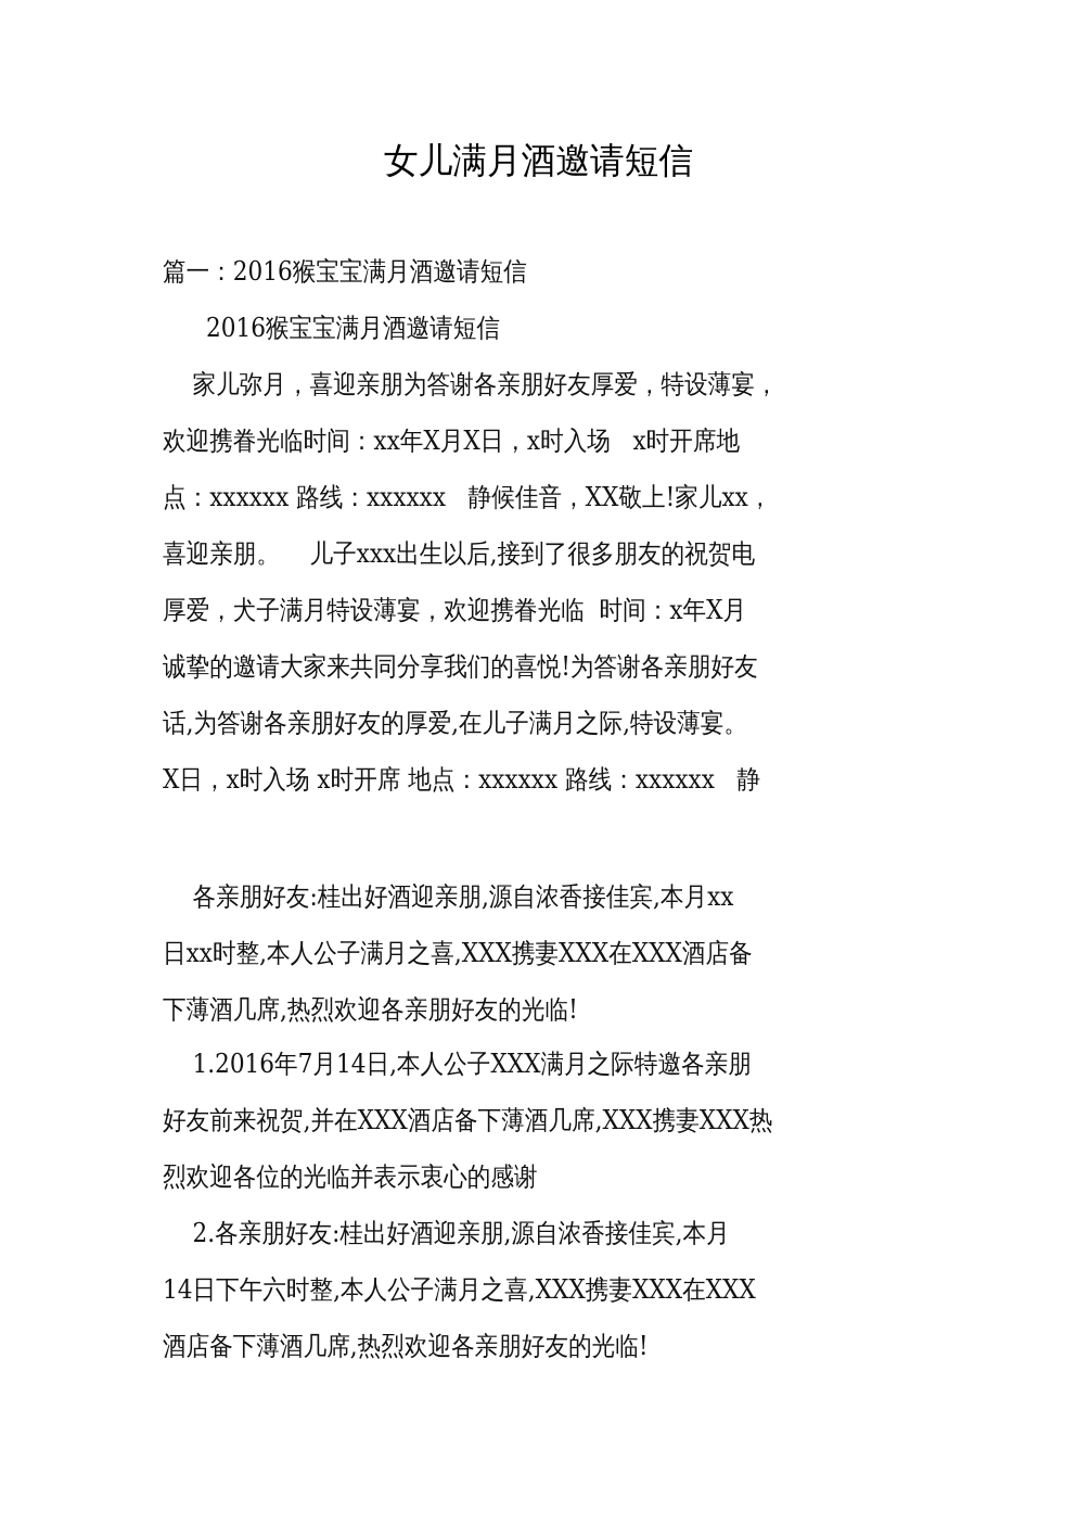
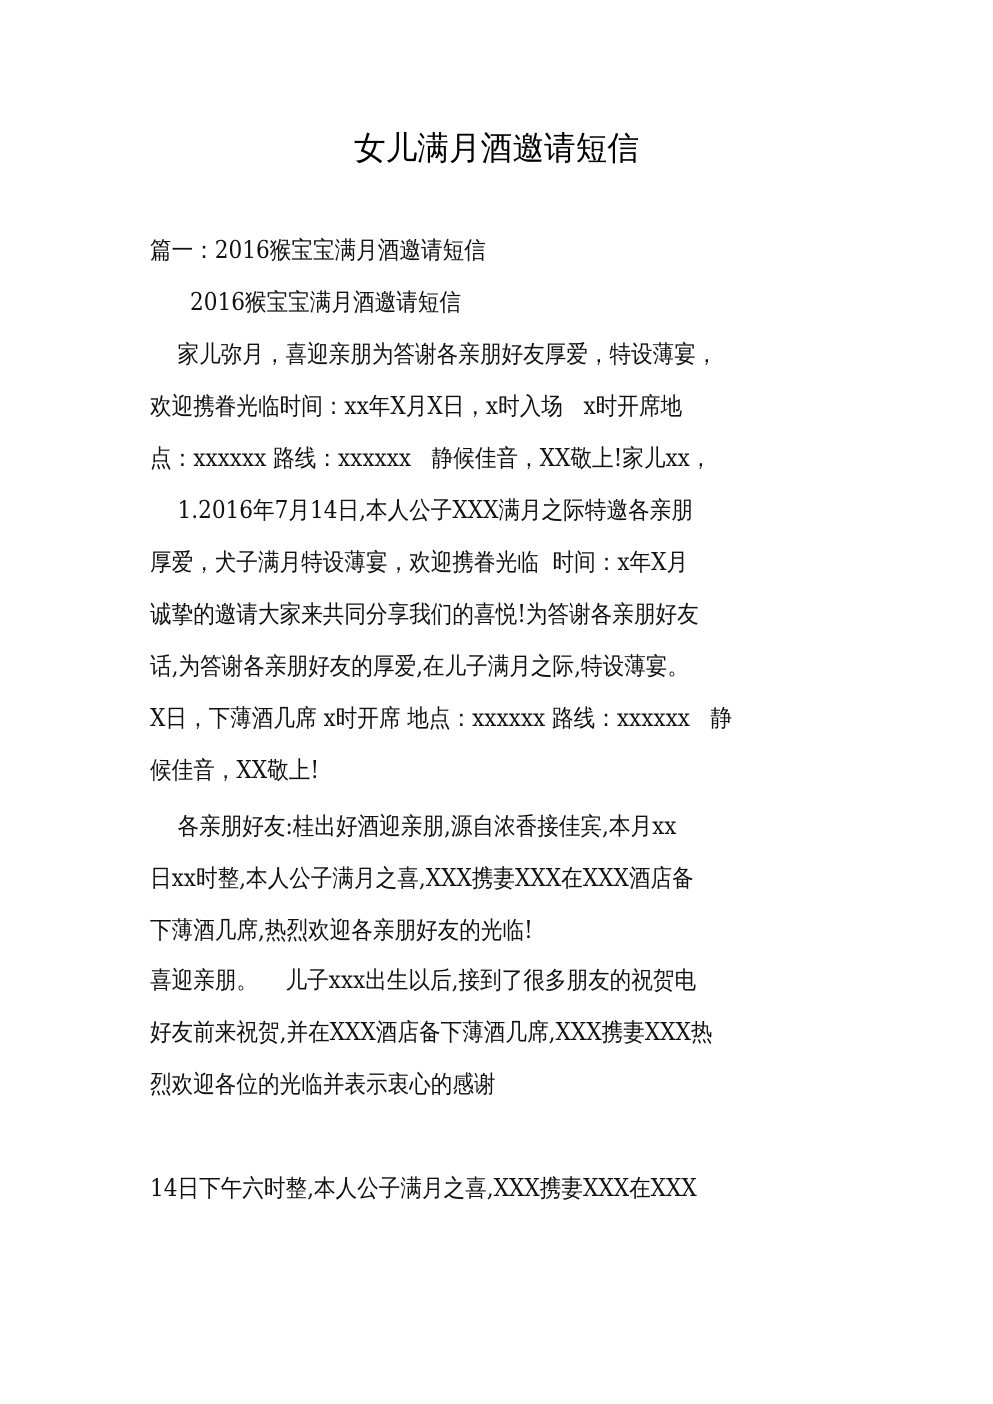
  女儿满月酒邀请短信
  篇一：2016猴宝宝满月酒邀请短信
  2016猴宝宝满月酒邀请短信
  家儿弥月，喜迎亲朋为答谢各亲朋好友厚爱，特设薄宴，
  欢迎携眷光临时间：xx年X月X日，x时入场 x时开席地
  点：xxxxxx 路线：xxxxxx 静候佳音，XX敬上!家儿xx，
- 喜迎亲朋。 儿子xxx出生以后,接到了很多朋友的祝贺电
+ 1.2016年7月14日,本人公子XXX满月之际特邀各亲朋
  厚爱，犬子满月特设薄宴，欢迎携眷光临 时间：x年X月
  诚挚的邀请大家来共同分享我们的喜悦!为答谢各亲朋好友
  话,为答谢各亲朋好友的厚爱,在儿子满月之际,特设薄宴。
- X日，x时入场 x时开席 地点：xxxxxx 路线：xxxxxx 静
+ X日，下薄酒几席 x时开席 地点：xxxxxx 路线：xxxxxx 静
+ 候佳音，XX敬上!
  各亲朋好友:桂出好酒迎亲朋,源自浓香接佳宾,本月xx
  日xx时整,本人公子满月之喜,XXX携妻XXX在XXX酒店备
  下薄酒几席,热烈欢迎各亲朋好友的光临!
- 1.2016年7月14日,本人公子XXX满月之际特邀各亲朋
+ 喜迎亲朋。 儿子xxx出生以后,接到了很多朋友的祝贺电
  好友前来祝贺,并在XXX酒店备下薄酒几席,XXX携妻XXX热
  烈欢迎各位的光临并表示衷心的感谢
- 2.各亲朋好友:桂出好酒迎亲朋,源自浓香接佳宾,本月
  14日下午六时整,本人公子满月之喜,XXX携妻XXX在XXX
- 酒店备下薄酒几席,热烈欢迎各亲朋好友的光临!
